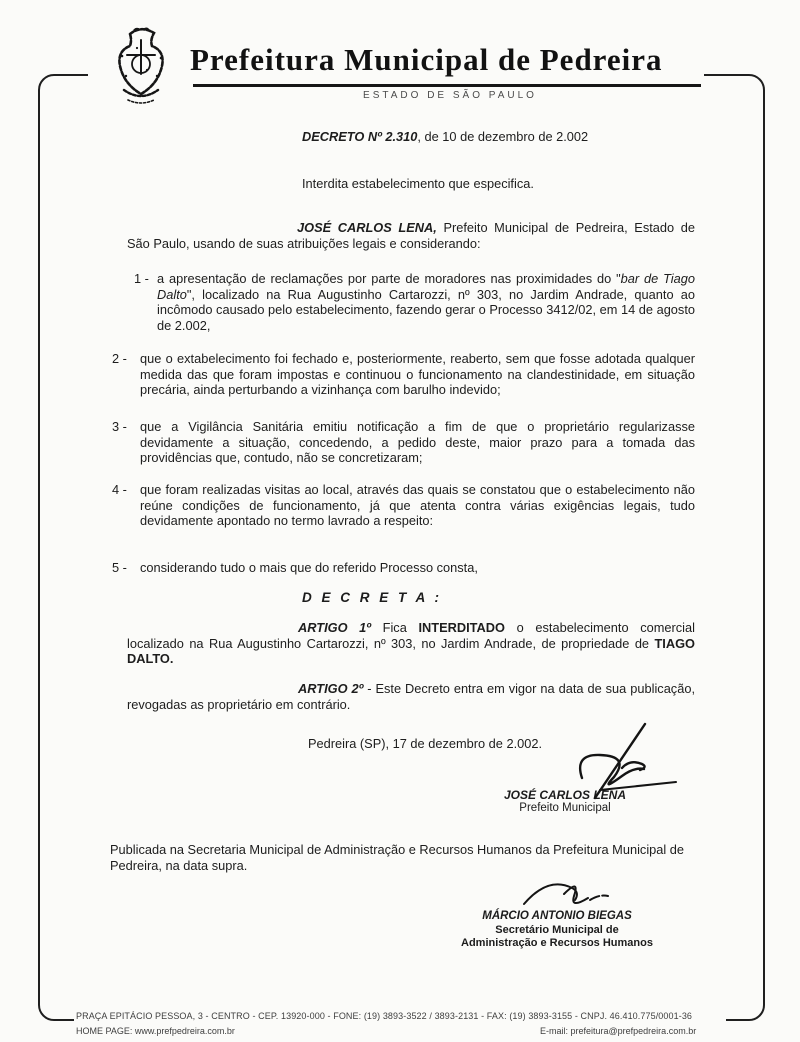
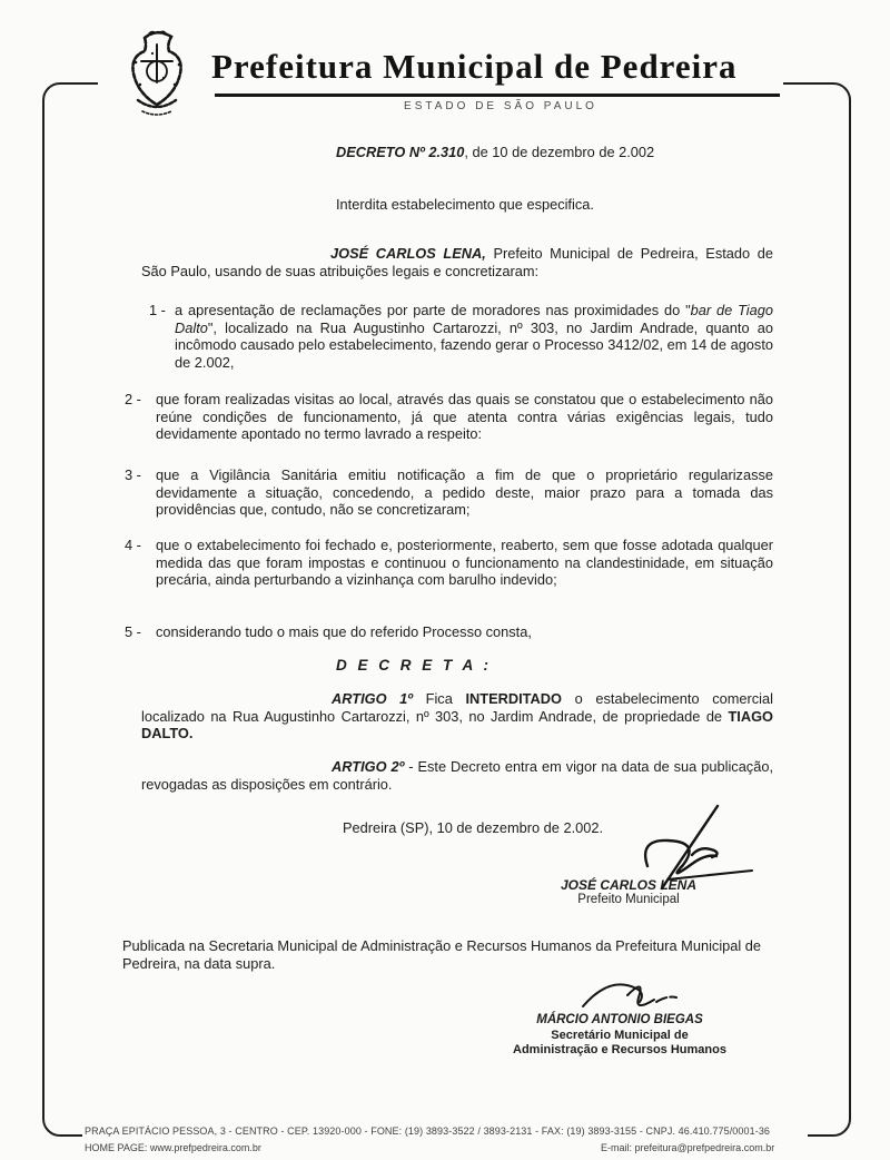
  Prefeitura Municipal de Pedreira
  ESTADO DE SÃO PAULO
  DECRETO Nº 2.310, de 10 de dezembro de 2.002
  Interdita estabelecimento que especifica.
- JOSÉ CARLOS LENA, Prefeito Municipal de Pedreira, Estado de São Paulo, usando de suas atribuições legais e considerando:
+ JOSÉ CARLOS LENA, Prefeito Municipal de Pedreira, Estado de São Paulo, usando de suas atribuições legais e concretizaram:
  1 -
  a apresentação de reclamações por parte de moradores nas proximidades do "bar de Tiago Dalto", localizado na Rua Augustinho Cartarozzi, nº 303, no Jardim Andrade, quanto ao incômodo causado pelo estabelecimento, fazendo gerar o Processo 3412/02, em 14 de agosto de 2.002,
  2 -
- que o extabelecimento foi fechado e, posteriormente, reaberto, sem que fosse adotada qualquer medida das que foram impostas e continuou o funcionamento na clandestinidade, em situação precária, ainda perturbando a vizinhança com barulho indevido;
+ que foram realizadas visitas ao local, através das quais se constatou que o estabelecimento não reúne condições de funcionamento, já que atenta contra várias exigências legais, tudo devidamente apontado no termo lavrado a respeito:
  3 -
  que a Vigilância Sanitária emitiu notificação a fim de que o proprietário regularizasse devidamente a situação, concedendo, a pedido deste, maior prazo para a tomada das providências que, contudo, não se concretizaram;
  4 -
- que foram realizadas visitas ao local, através das quais se constatou que o estabelecimento não reúne condições de funcionamento, já que atenta contra várias exigências legais, tudo devidamente apontado no termo lavrado a respeito:
+ que o extabelecimento foi fechado e, posteriormente, reaberto, sem que fosse adotada qualquer medida das que foram impostas e continuou o funcionamento na clandestinidade, em situação precária, ainda perturbando a vizinhança com barulho indevido;
  5 -
  considerando tudo o mais que do referido Processo consta,
  D E C R E T A :
  ARTIGO 1º Fica INTERDITADO o estabelecimento comercial localizado na Rua Augustinho Cartarozzi, nº 303, no Jardim Andrade, de propriedade de TIAGO DALTO.
- ARTIGO 2º - Este Decreto entra em vigor na data de sua publicação, revogadas as proprietário em contrário.
+ ARTIGO 2º - Este Decreto entra em vigor na data de sua publicação, revogadas as disposições em contrário.
- Pedreira (SP), 17 de dezembro de 2.002.
+ Pedreira (SP), 10 de dezembro de 2.002.
  JOSÉ CARLOSENA
  Prefeito Municipal
  Publicada na Secretaria Municipal de Administração e Recursos Humanos da Prefeitura Municipal de Pedreira, na data supra.
  MÁRCIO ANTONIO BIEGAS
  Secretário Municipal de
  Administração e Recursos Humanos
  PRAÇA EPITÁCIO PESSOA, 3 - CENTRO - CEP. 13920-000 - FONE: (19) 3893-3522 / 3893-2131 - FAX: (19) 3893-3155 - CNPJ. 46.410.775/0001-36
  HOME PAGE: www.prefpedreira.com.br
  E-mail: prefeitura@prefpedreira.com.br
